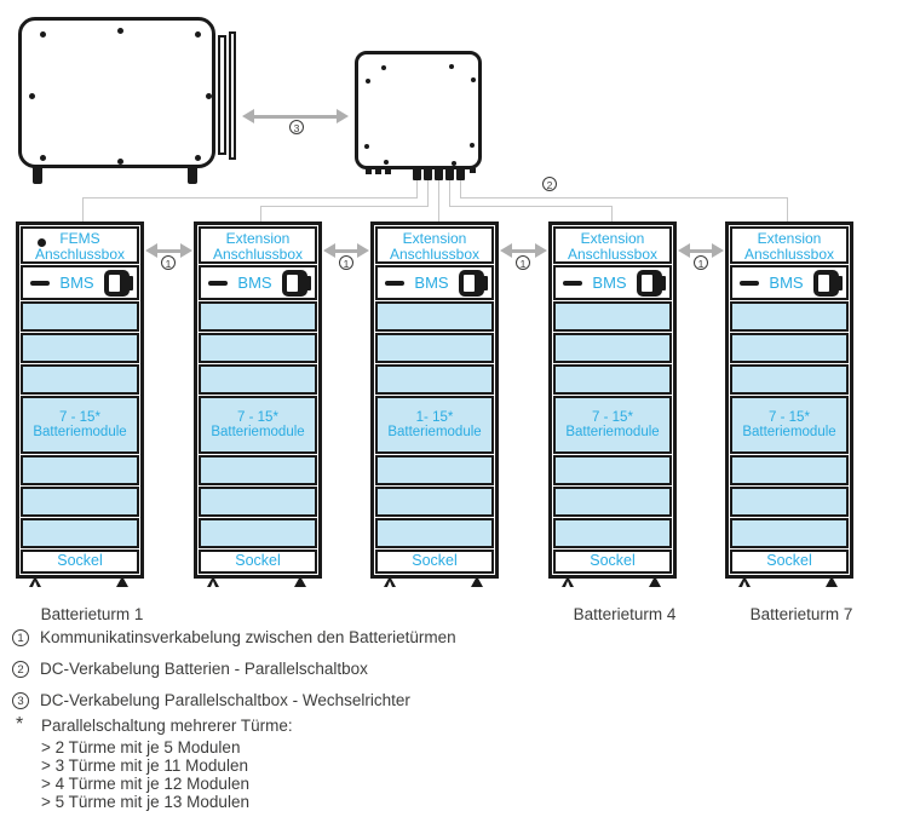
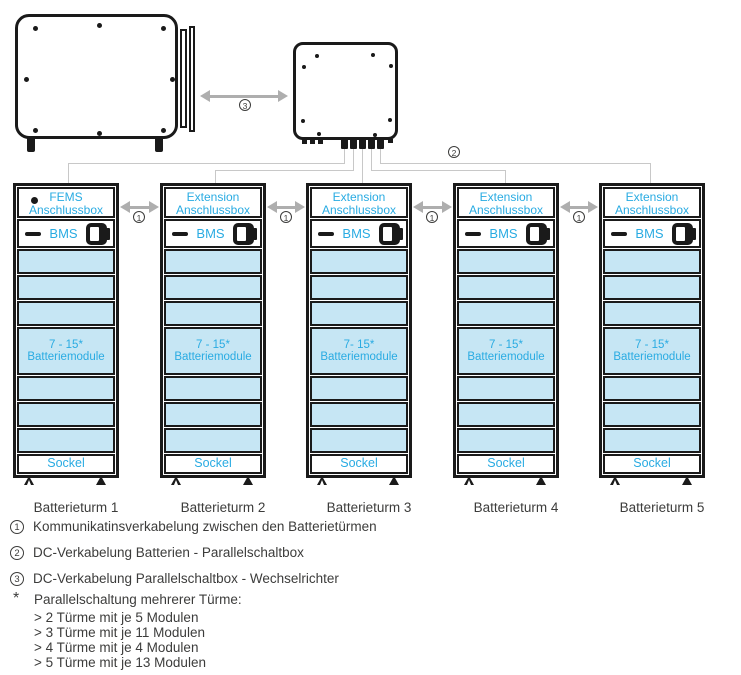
  3
  2
  1
  1
  1
  1
  FEMS
  Anschlussbox
  BMS
  7 - 15*
  Batteriemodule
  Sockel
  Extension
  Anschlussbox
  BMS
  7 - 15*
  Batteriemodule
  Sockel
  Extension
  Anschlussbox
  BMS
- 1- 15*
+ 7- 15*
  Batteriemodule
  Sockel
  Extension
  Anschlussbox
  BMS
  7 - 15*
  Batteriemodule
  Sockel
  Extension
  Anschlussbox
  BMS
  7 - 15*
  Batteriemodule
  Sockel
  Batterieturm 1
+ Batterieturm 2
+ Batterieturm 3
  Batterieturm 4
- Batterieturm 7
+ Batterieturm 5
  1
  Kommunikatinsverkabelung zwischen den Batterietürmen
  2
  DC-Verkabelung Batterien - Parallelschaltbox
  3
  DC-Verkabelung Parallelschaltbox - Wechselrichter
  *
  Parallelschaltung mehrerer Türme:
  > 2 Türme mit je 5 Modulen
  > 3 Türme mit je 11 Modulen
- > 4 Türme mit je 12 Modulen
+ > 4 Türme mit je 4 Modulen
  > 5 Türme mit je 13 Modulen
